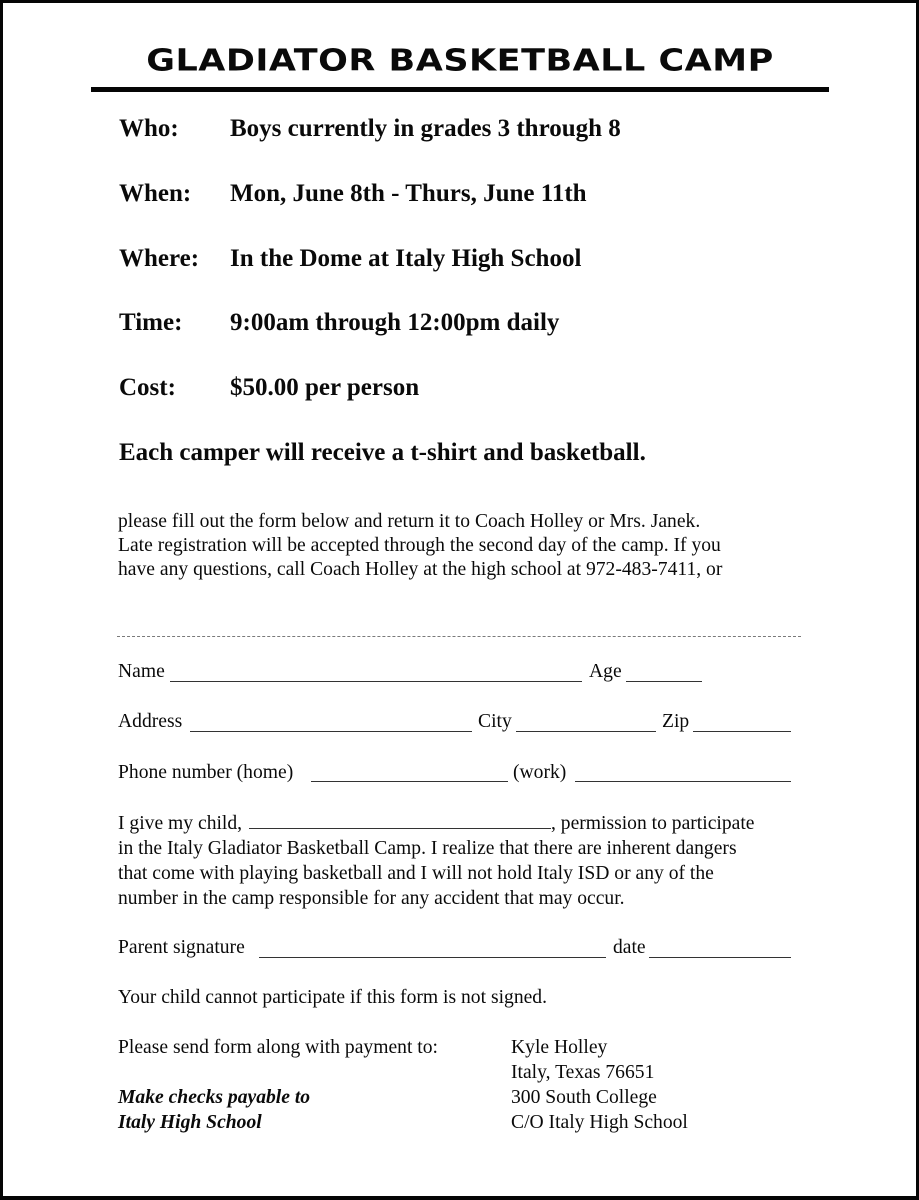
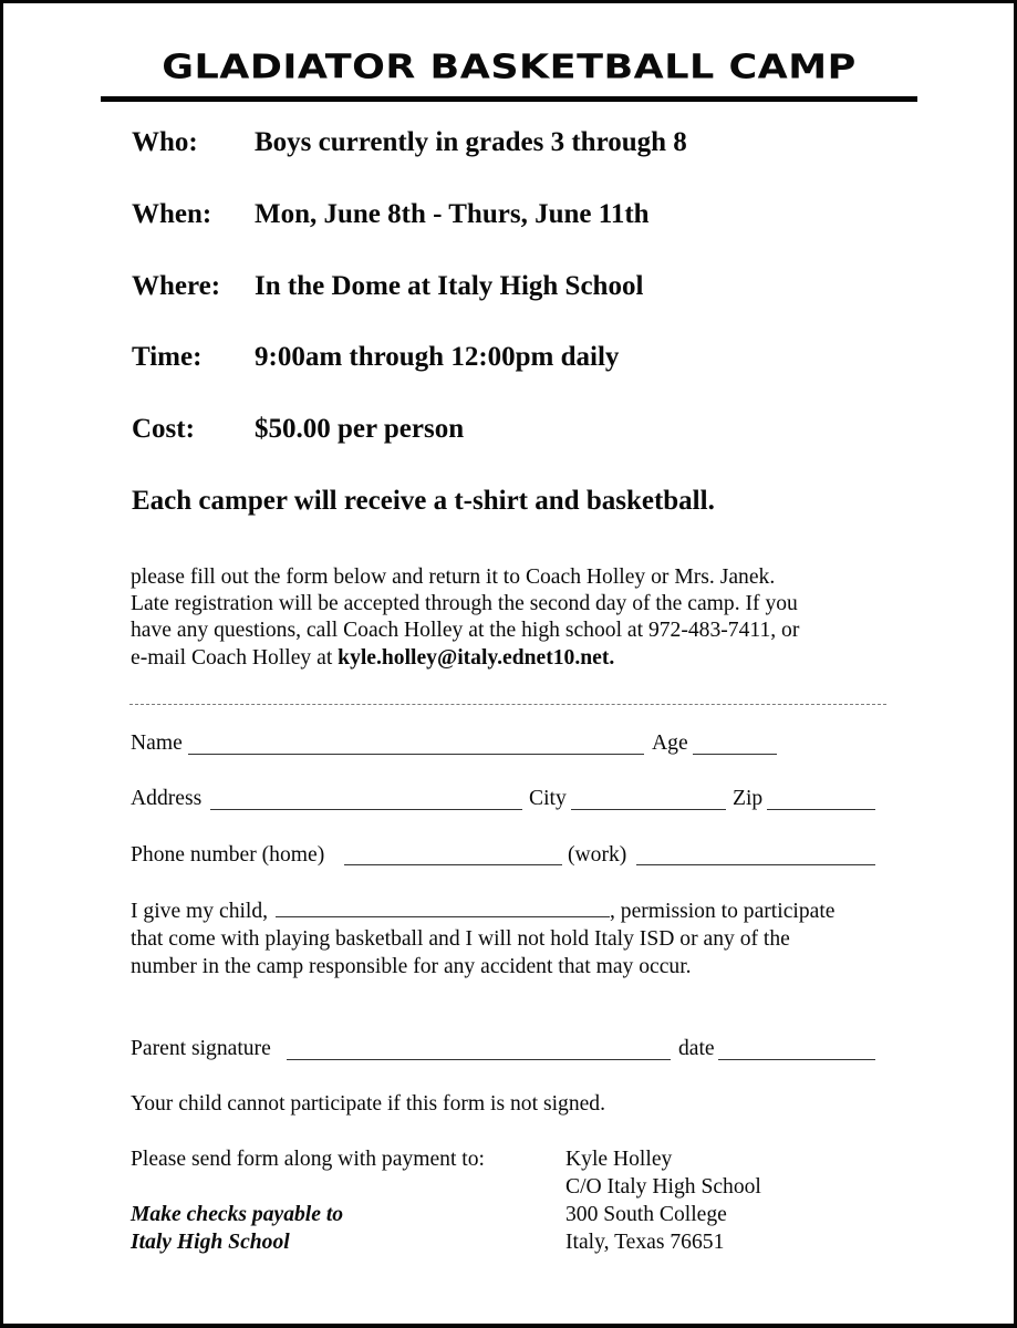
  GLADIATOR BASKETBALL CAMP
  Who:
  Boys currently in grades 3 through 8
  When:
  Mon, June 8th - Thurs, June 11th
  Where:
  In the Dome at Italy High School
  Time:
  9:00am through 12:00pm daily
  Cost:
  $50.00 per person
  Each camper will receive a t-shirt and basketball.
  please fill out the form below and return it to Coach Holley or Mrs. Janek.
  Late registration will be accepted through the second day of the camp. If you
  have any questions, call Coach Holley at the high school at 972-483-7411, or
+ e-mail Coach Holley at kyle.holley@italy.ednet10.net.
  Name
  Age
  Address
  City
  Zip
  Phone number (home)
  (work)
  I give my child, , permission to participate
- in the Italy Gladiator Basketball Camp. I realize that there are inherent dangers
  that come with playing basketball and I will not hold Italy ISD or any of the
  number in the camp responsible for any accident that may occur.
  Parent signature
  date
  Your child cannot participate if this form is not signed.
  Please send form along with payment to:
  Make checks payable to
  Italy High School
  Kyle Holley
- Italy, Texas 76651
+ C/O Italy High School
  300 South College
- C/O Italy High School
+ Italy, Texas 76651
